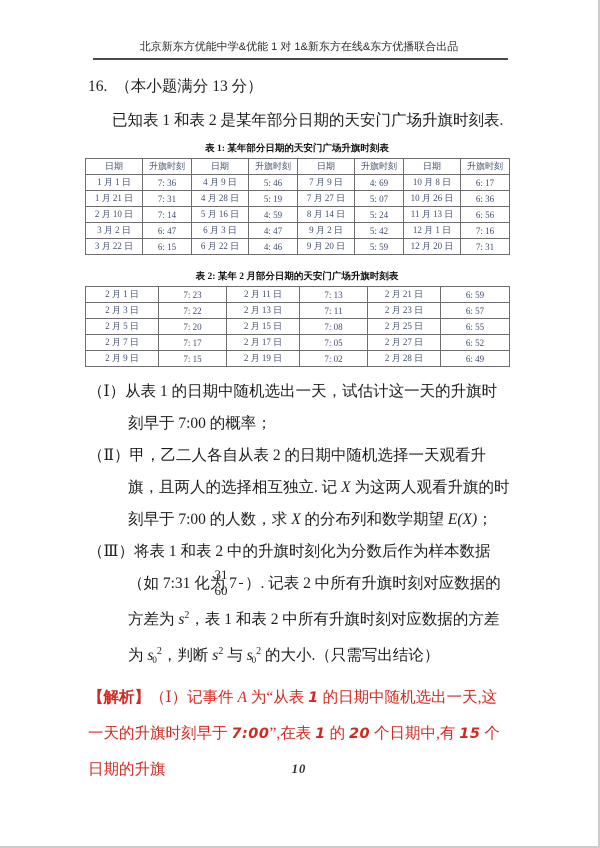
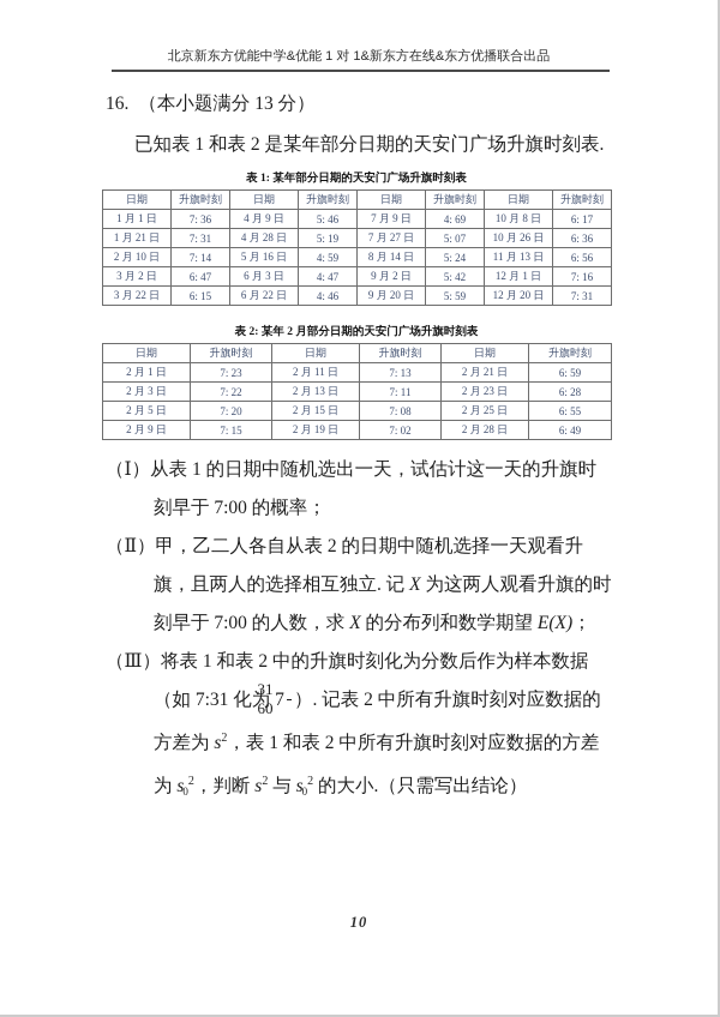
  北京新东方优能中学&优能 1 对 1&新东方在线&东方优播联合出品
  16. （本小题满分 13 分）
  已知表 1 和表 2 是某年部分日期的天安门广场升旗时刻表.
  表 1: 某年部分日期的天安门广场升旗时刻表
  日期	升旗时刻	日期	升旗时刻	日期	升旗时刻	日期	升旗时刻
  1 月 1 日	7: 36	4 月 9 日	5: 46	7 月 9 日	4: 69	10 月 8 日	6: 17
  1 月 21 日	7: 31	4 月 28 日	5: 19	7 月 27 日	5: 07	10 月 26 日	6: 36
  2 月 10 日	7: 14	5 月 16 日	4: 59	8 月 14 日	5: 24	11 月 13 日	6: 56
  3 月 2 日	6: 47	6 月 3 日	4: 47	9 月 2 日	5: 42	12 月 1 日	7: 16
  3 月 22 日	6: 15	6 月 22 日	4: 46	9 月 20 日	5: 59	12 月 20 日	7: 31
  表 2: 某年 2 月部分日期的天安门广场升旗时刻表
+ 日期	升旗时刻	日期	升旗时刻	日期	升旗时刻
  2 月 1 日	7: 23	2 月 11 日	7: 13	2 月 21 日	6: 59
- 2 月 3 日	7: 22	2 月 13 日	7: 11	2 月 23 日	6: 57
+ 2 月 3 日	7: 22	2 月 13 日	7: 11	2 月 23 日	6: 28
  2 月 5 日	7: 20	2 月 15 日	7: 08	2 月 25 日	6: 55
- 2 月 7 日	7: 17	2 月 17 日	7: 05	2 月 27 日	6: 52
  2 月 9 日	7: 15	2 月 19 日	7: 02	2 月 28 日	6: 49
  （Ⅰ）从表 1 的日期中随机选出一天，试估计这一天的升旗时刻早于 7:00 的概率；
  （Ⅱ）甲，乙二人各自从表 2 的日期中随机选择一天观看升旗，且两人的选择相互独立. 记 X 为这两人观看升旗的时刻早于 7:00 的人数，求 X 的分布列和数学期望 E(X)；
  （Ⅲ）将表 1 和表 2 中的升旗时刻化为分数后作为样本数据（如 7:31 化为 7
  31
  60
  ）. 记表 2 中所有升旗时刻对应数据的方差为 s2，表 1 和表 2 中所有升旗时刻对应数据的方差为 s02，判断 s2 与 s02 的大小.（只需写出结论）
- 【解析】（Ⅰ）记事件 A 为“从表 1 的日期中随机选出一天,这一天的升旗时刻早于 7:00”,在表 1 的 20 个日期中,有 15 个日期的升旗
  10
